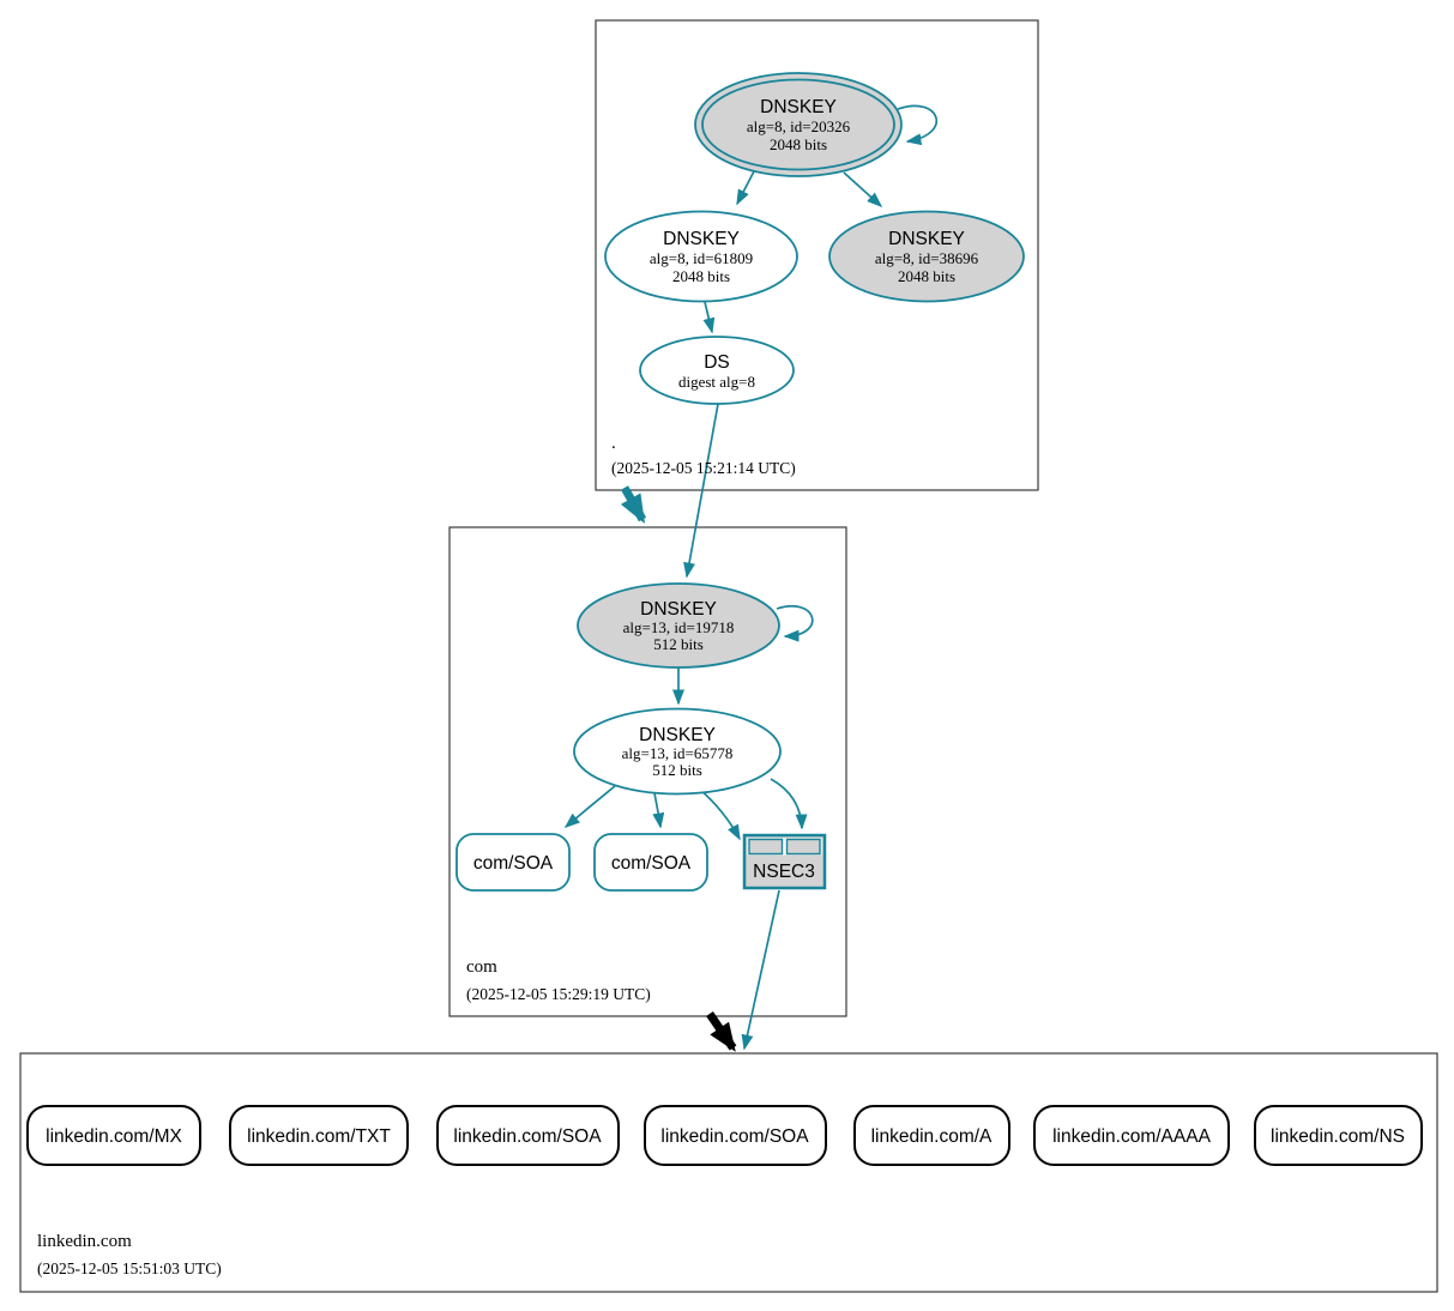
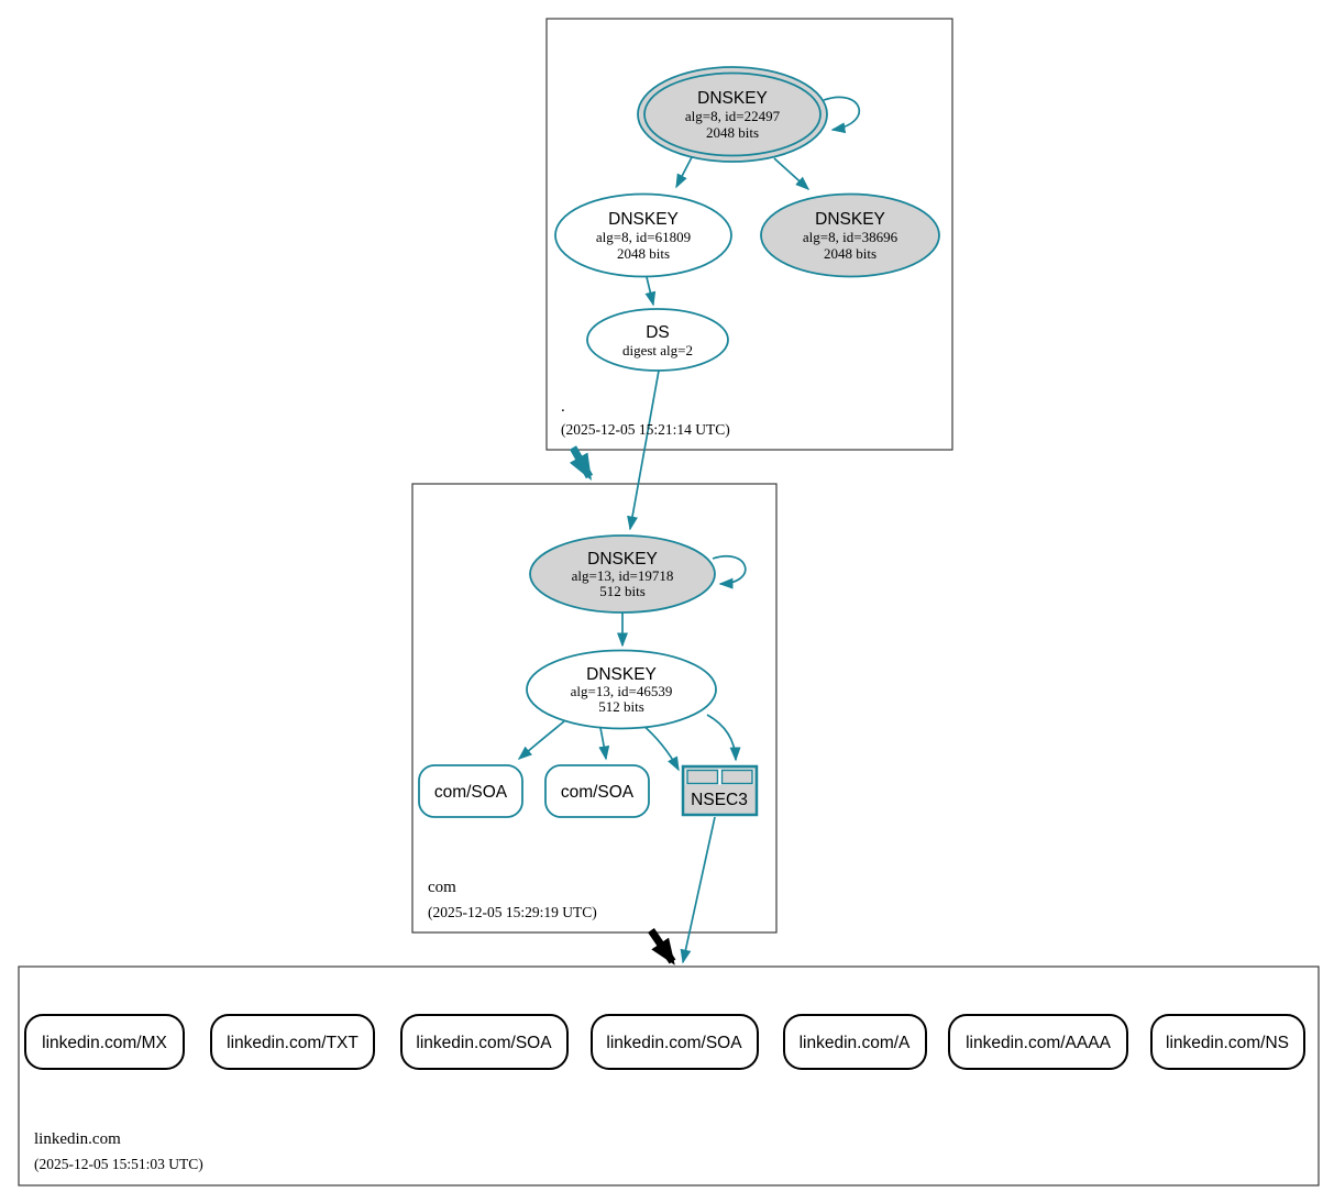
  DNSKEY
- alg=8, id=20326
+ alg=8, id=22497
  2048 bits
  DNSKEY
  alg=8, id=61809
  2048 bits
  DNSKEY
  alg=8, id=38696
  2048 bits
  DS
- digest alg=8
+ digest alg=2
  .
  (2025-12-05 15:21:14 UTC)
  DNSKEY
  alg=13, id=19718
  512 bits
  DNSKEY
- alg=13, id=65778
+ alg=13, id=46539
  512 bits
  com/SOA
  com/SOA
  NSEC3
  com
  (2025-12-05 15:29:19 UTC)
  linkedin.com/MX
  linkedin.com/TXT
  linkedin.com/SOA
  linkedin.com/SOA
  linkedin.com/A
  linkedin.com/AAAA
  linkedin.com/NS
  linkedin.com
  (2025-12-05 15:51:03 UTC)
